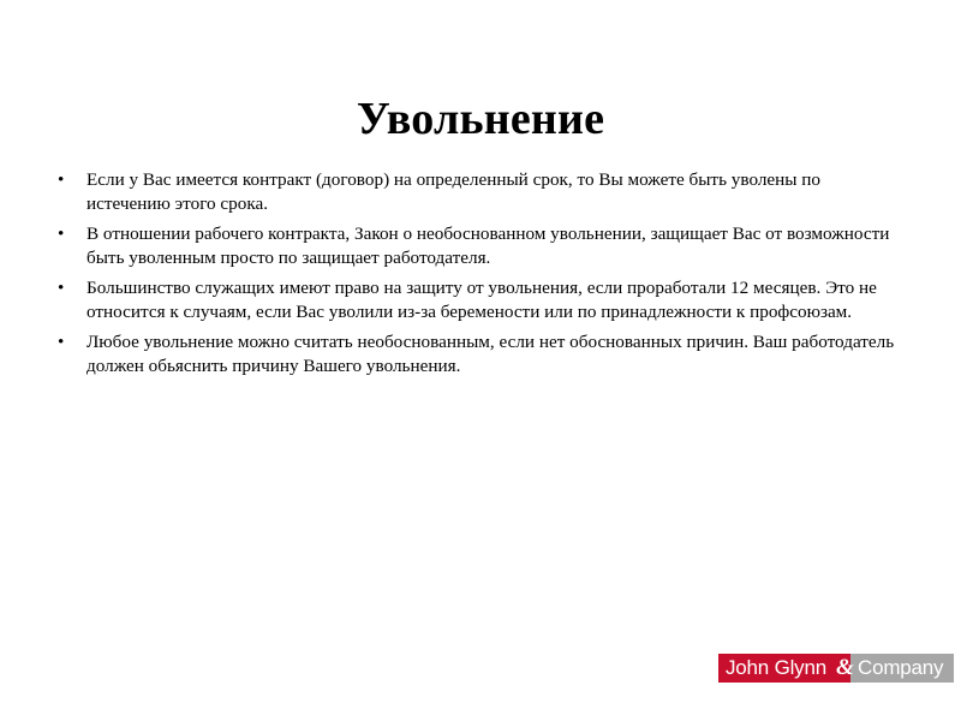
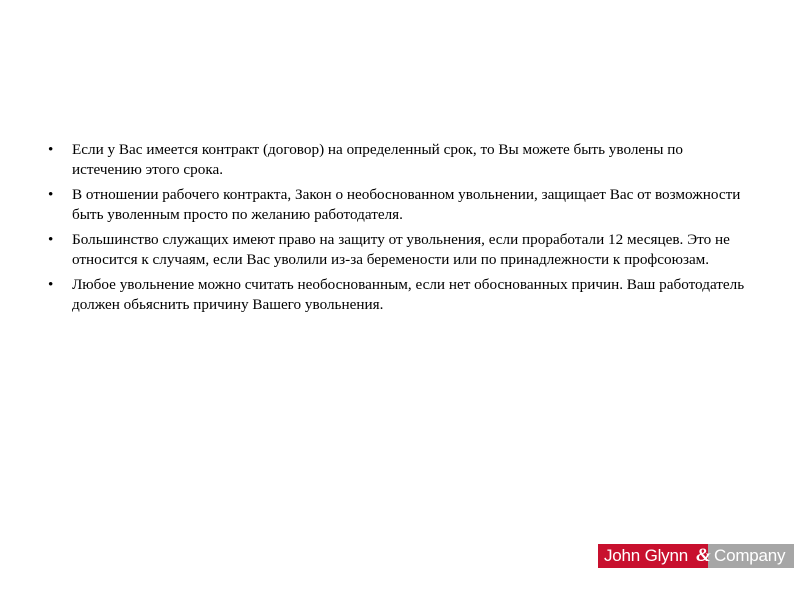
- Увольнение
  •
  Если у Вас имеется контракт (договор) на определенный срок, то Вы можете быть уволены по истечению этого срока.
  •
- В отношении рабочего контракта, Закон о необоснованном увольнении, защищает Вас от возможности быть уволенным просто по защищает работодателя.
+ В отношении рабочего контракта, Закон о необоснованном увольнении, защищает Вас от возможности быть уволенным просто по желанию работодателя.
  •
  Большинство служащих имеют право на защиту от увольнения, если проработали 12 месяцев. Это не относится к случаям, если Вас уволили из-за беремености или по принадлежности к профсоюзам.
  •
  Любое увольнение можно считать необоснованным, если нет обоснованных причин. Ваш работодатель должен обьяснить причину Вашего увольнения.
  John Glynn
  &
  Company
